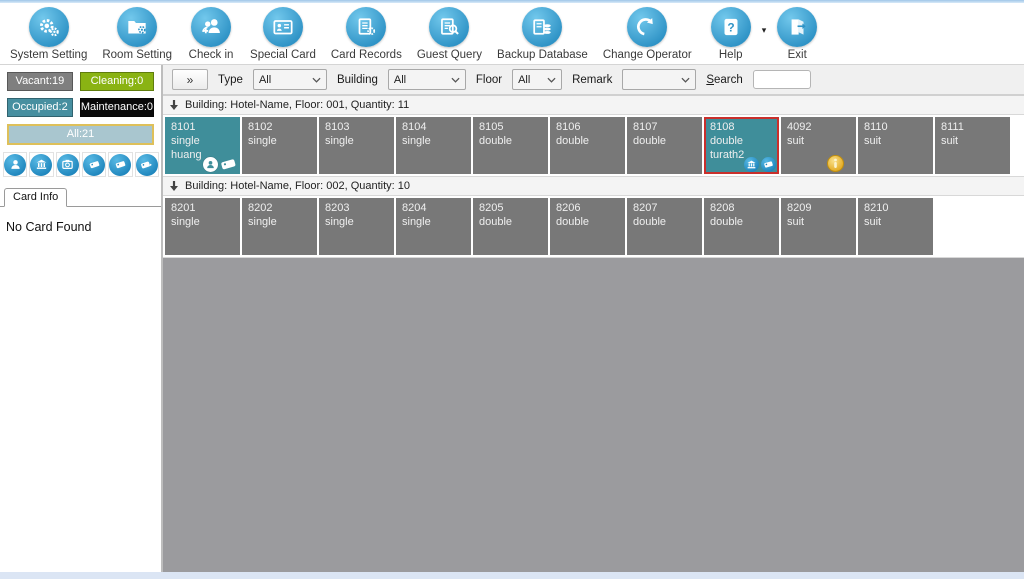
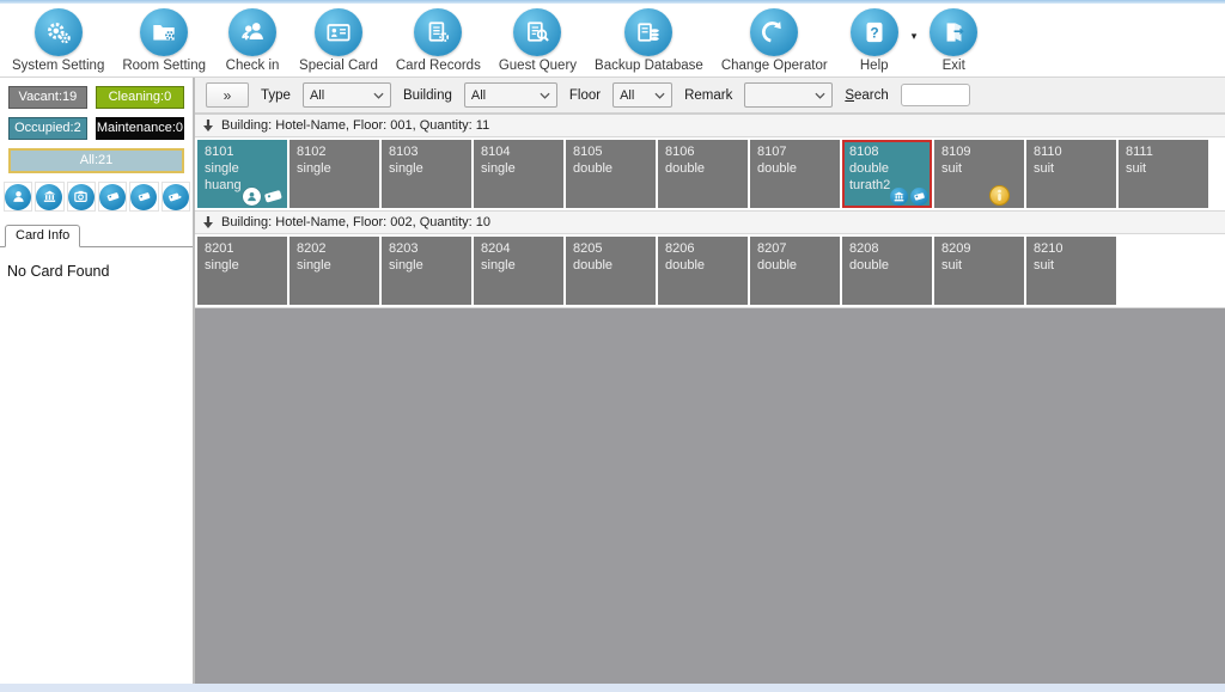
  System Setting
  Room Setting
  Check in
  Special Card
  Card Records
  Guest Query
  Backup Database
  Change Operator
  ?
  Help
  ▾
  Exit
  Vacant:19
  Cleaning:0
  Occupied:2
  Maintenance:0
  All:21
  Card Info
  No Card Found
  »
  Type
  All
  Building
  All
  Floor
  All
  Remark
  Search
  Building: Hotel-Name, Floor: 001, Quantity: 11
  8101
  single
  huang
  8102
  single
  8103
  single
  8104
  single
  8105
  double
  8106
  double
  8107
  double
  8108
  double
  turath2
- 4092
+ 8109
  suit
  8110
  suit
  8111
  suit
  Building: Hotel-Name, Floor: 002, Quantity: 10
  8201
  single
  8202
  single
  8203
  single
  8204
  single
  8205
  double
  8206
  double
  8207
  double
  8208
  double
  8209
  suit
  8210
  suit
